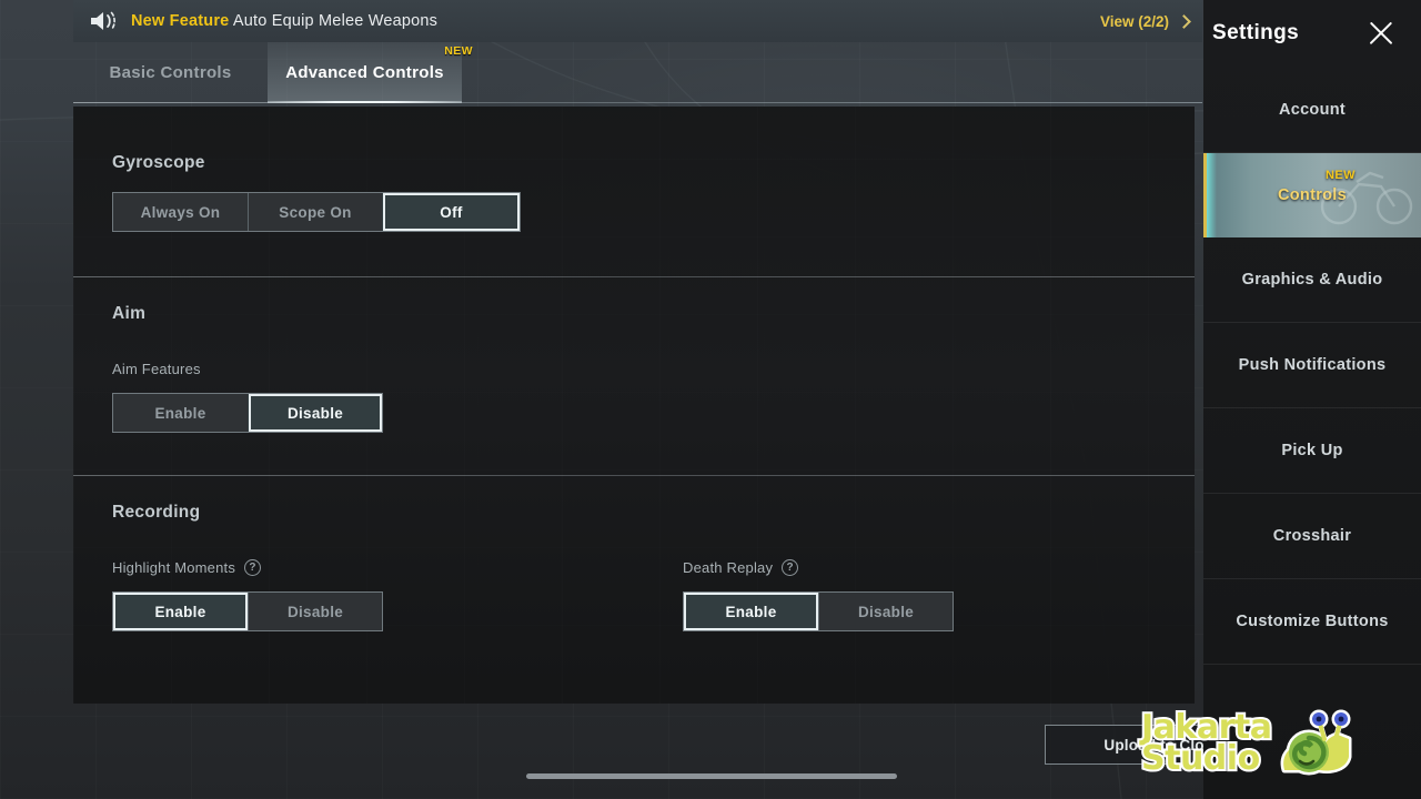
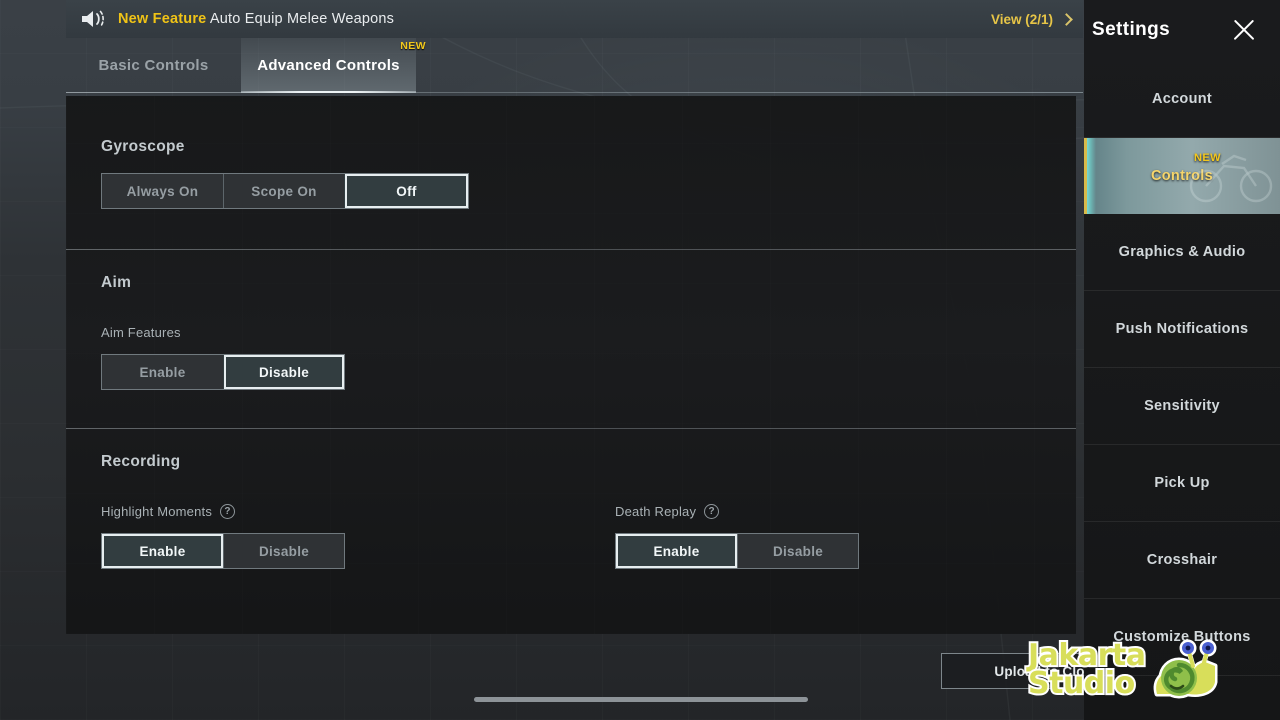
  New Feature Auto Equip Melee Weapons
- View (2/2)
+ View (2/1)
  Basic Controls
  Advanced Controls
  NEW
  Gyroscope
  Always On
  Scope On
  Off
  Aim
  Aim Features
  Enable
  Disable
  Recording
  Highlight Moments
  ?
  Enable
  Disable
  Death Replay
  ?
  Enable
  Disable
  Upload to Clo
  Settings
  Account
  Controls
  NEW
  Graphics & Audio
  Push Notifications
+ Sensitivity
  Pick Up
  Crosshair
  Customize Buttons
  Jakarta
  Studio
